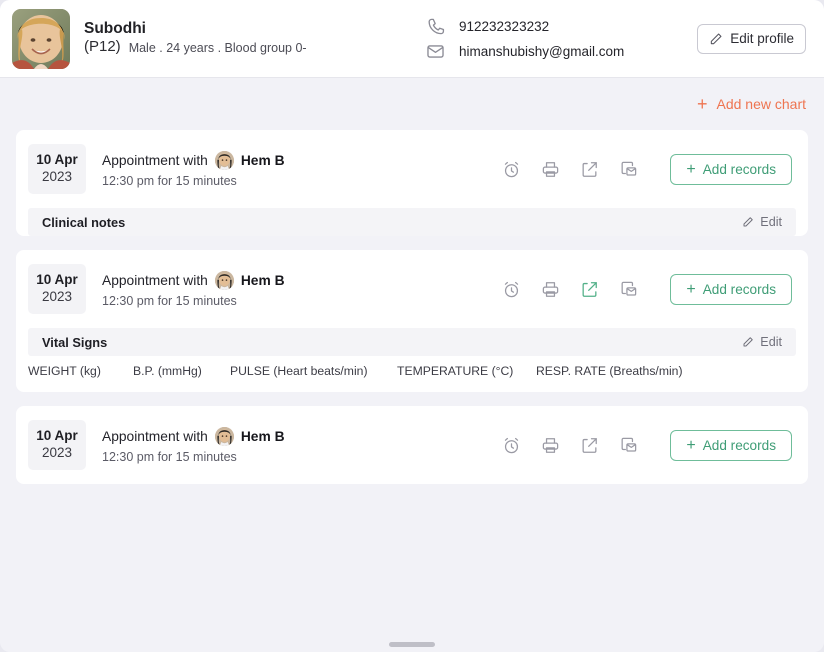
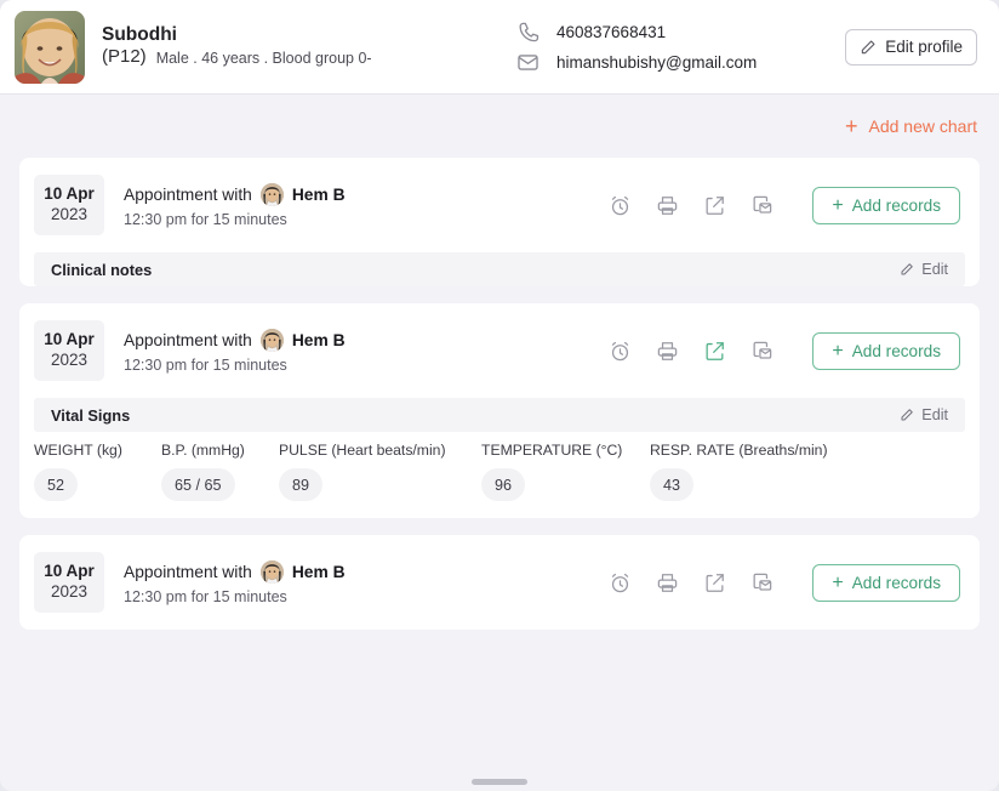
  Subodhi
  (P12)
- Male . 24 years . Blood group 0-
+ Male . 46 years . Blood group 0-
- 912232323232
+ 460837668431
  himanshubishy@gmail.com
  Edit profile
  +
  Add new chart
  10 Apr
  2023
  Appointment with
  Hem B
  12:30 pm for 15 minutes
  +
  Add records
  Clinical notes
  Edit
  10 Apr
  2023
  Appointment with
  Hem B
  12:30 pm for 15 minutes
  +
  Add records
  Vital Signs
  Edit
  WEIGHT (kg)
  B.P. (mmHg)
  PULSE (Heart beats/min)
  TEMPERATURE (°C)
  RESP. RATE (Breaths/min)
+ 52
+ 65 / 65
+ 89
+ 96
+ 43
  10 Apr
  2023
  Appointment with
  Hem B
  12:30 pm for 15 minutes
  +
  Add records
